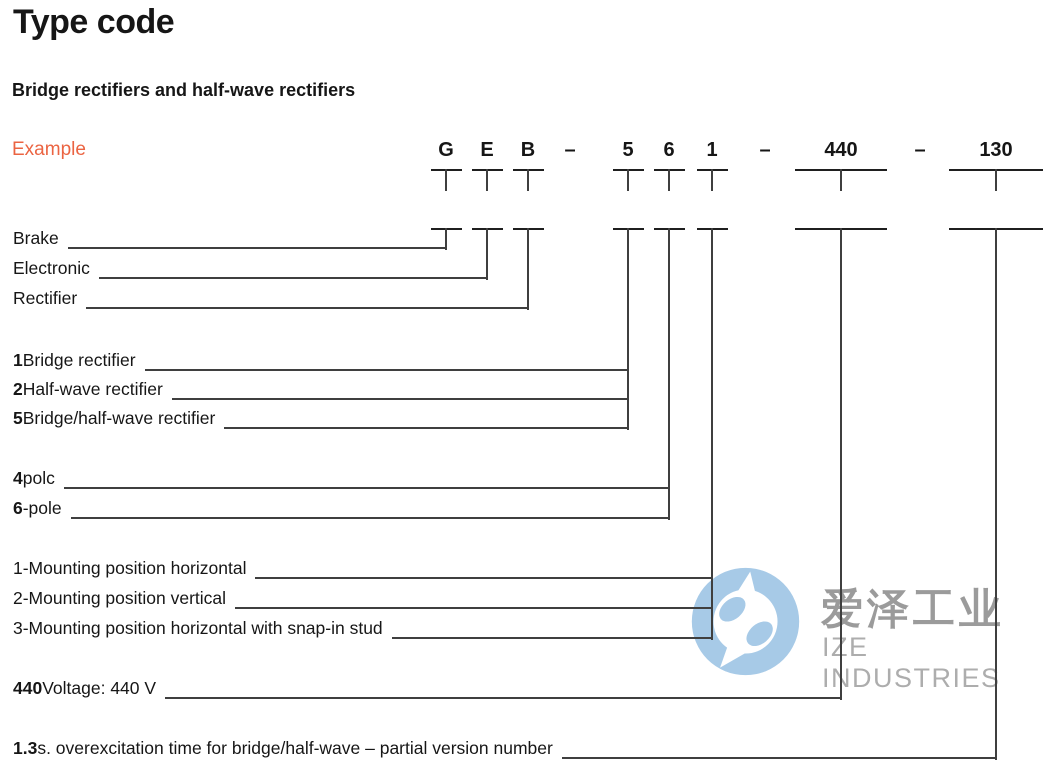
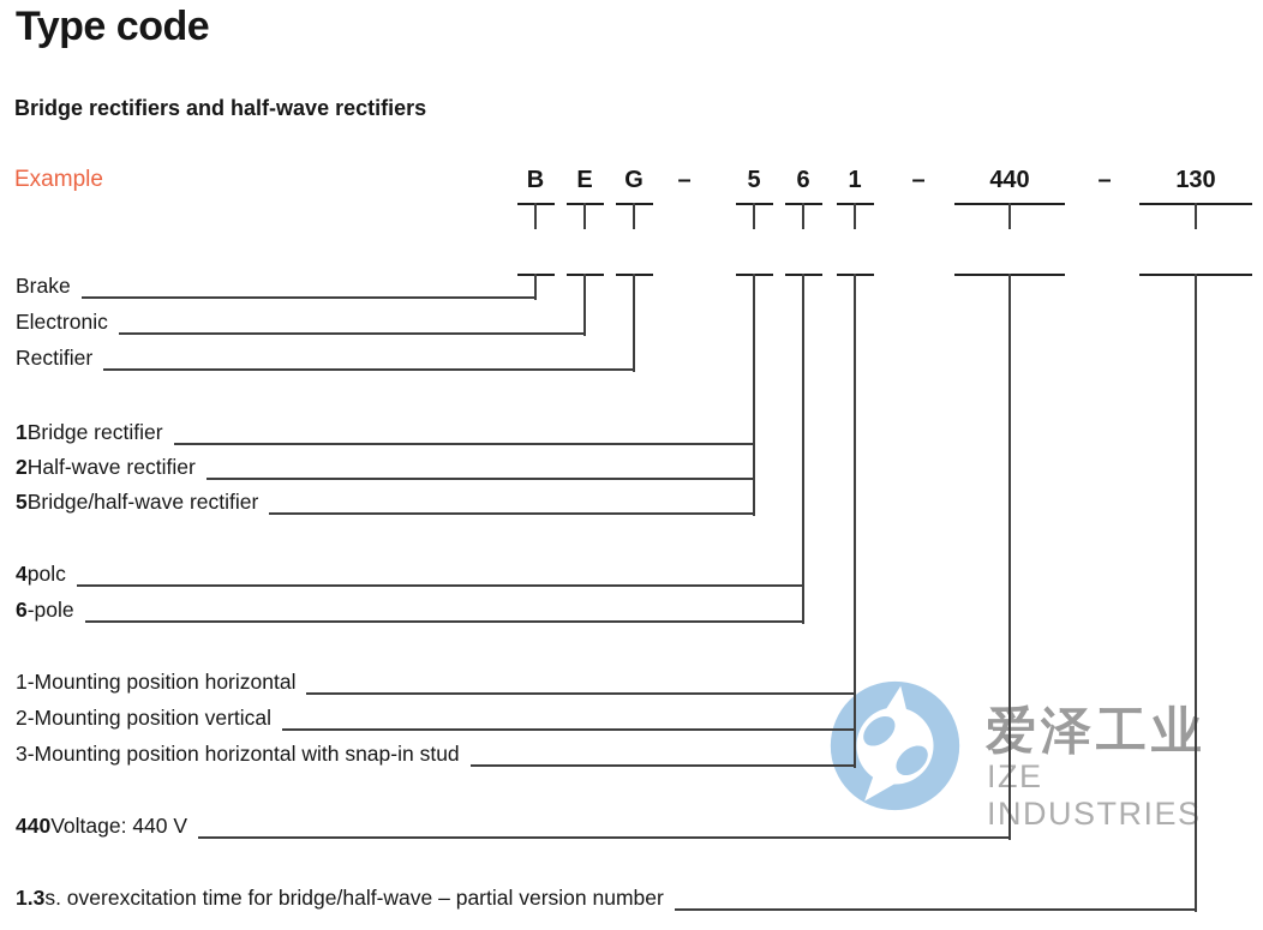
  Type code
  Bridge rectifiers and half-wave rectifiers
  Example
  爱泽工业
  IE IDUSTRIES
- G
+ B
  E
- B
+ G
  –
  5
  6
  1
  –
  440
  –
  130
  Brake
  Electronic
  Rectifier
  1
  Bridge rectifier
  2
  Half-wave rectifier
  5
  Bridge/half-wave rectifier
  4
  polc
  6
  -pole
  1-Mounting position horizontal
  2-Mounting position vertical
  3-Mounting position horizontal with snap-in stud
  440
  Voltage: 440 V
  1.3
  s. overexcitation time for bridge/half-wave – partial version number
